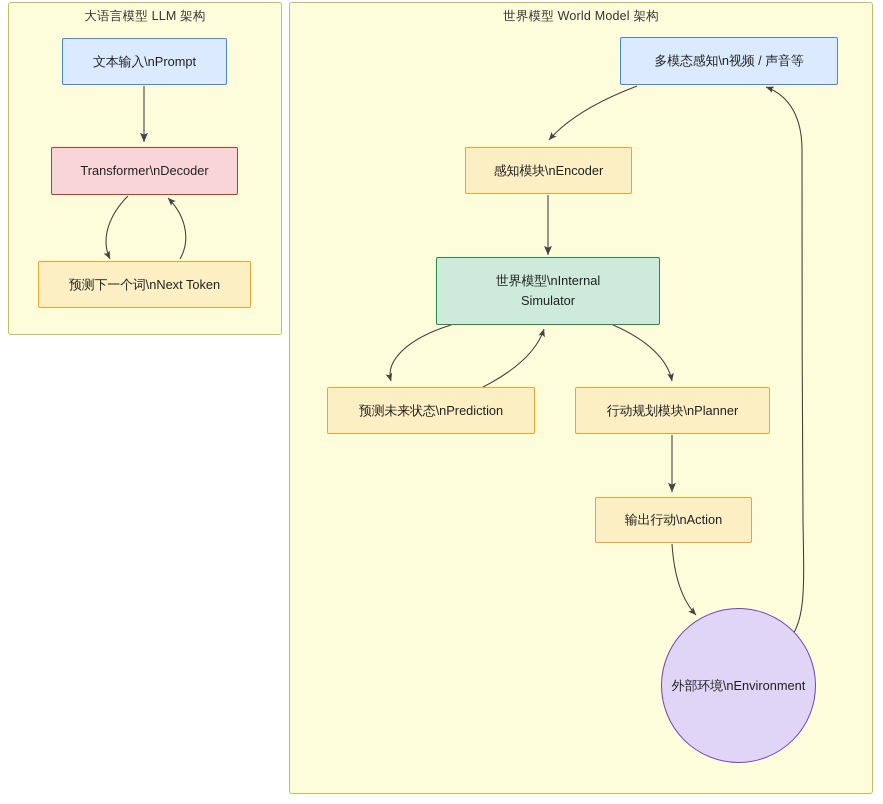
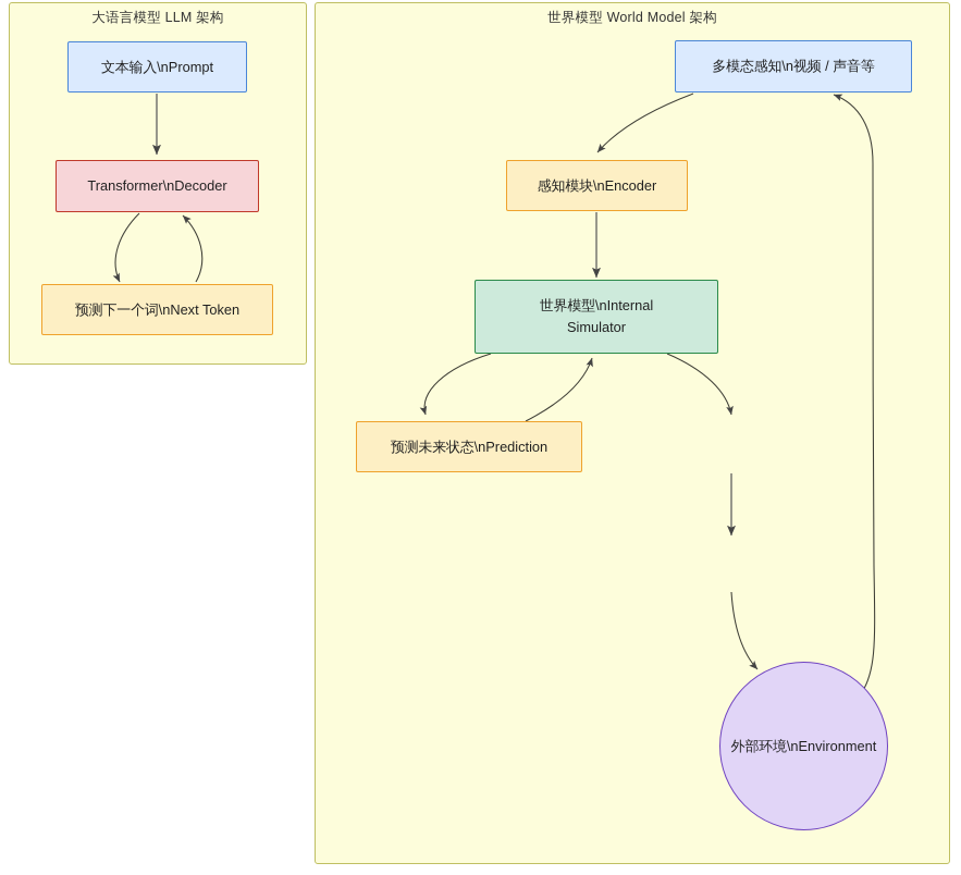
  大语言模型 LLM 架构
  世界模型 World Model 架构
  文本输入\nPrompt
  Transformer\nDecoder
  预测下一个词\nNext Token
  多模态感知\n视频 / 声音等
  感知模块\nEncoder
  世界模型\nInternal
  Simulator
  预测未来状态\nPrediction
- 行动规划模块\nPlanner
- 输出行动\nAction
  外部环境\nEnvironment
